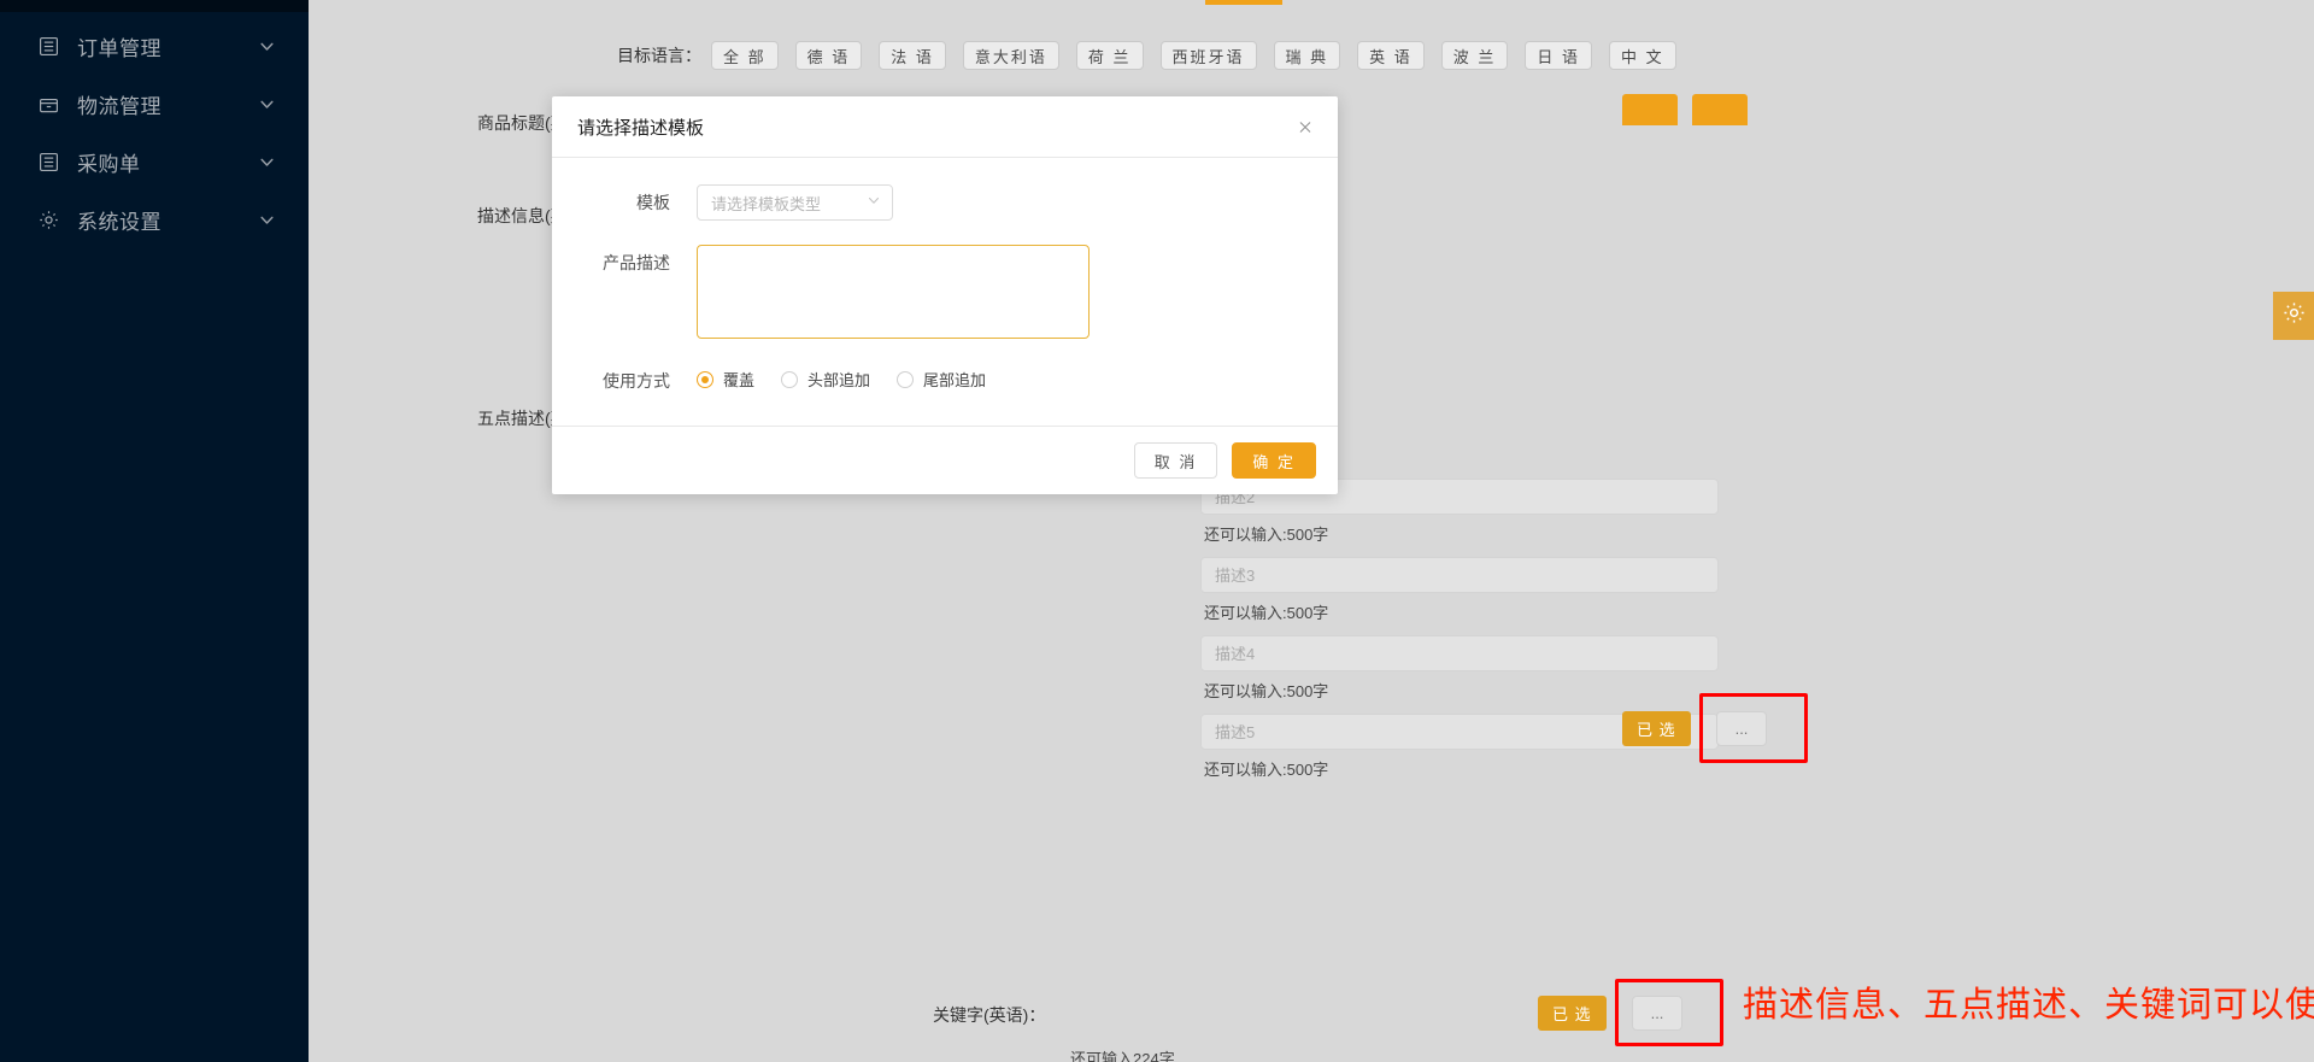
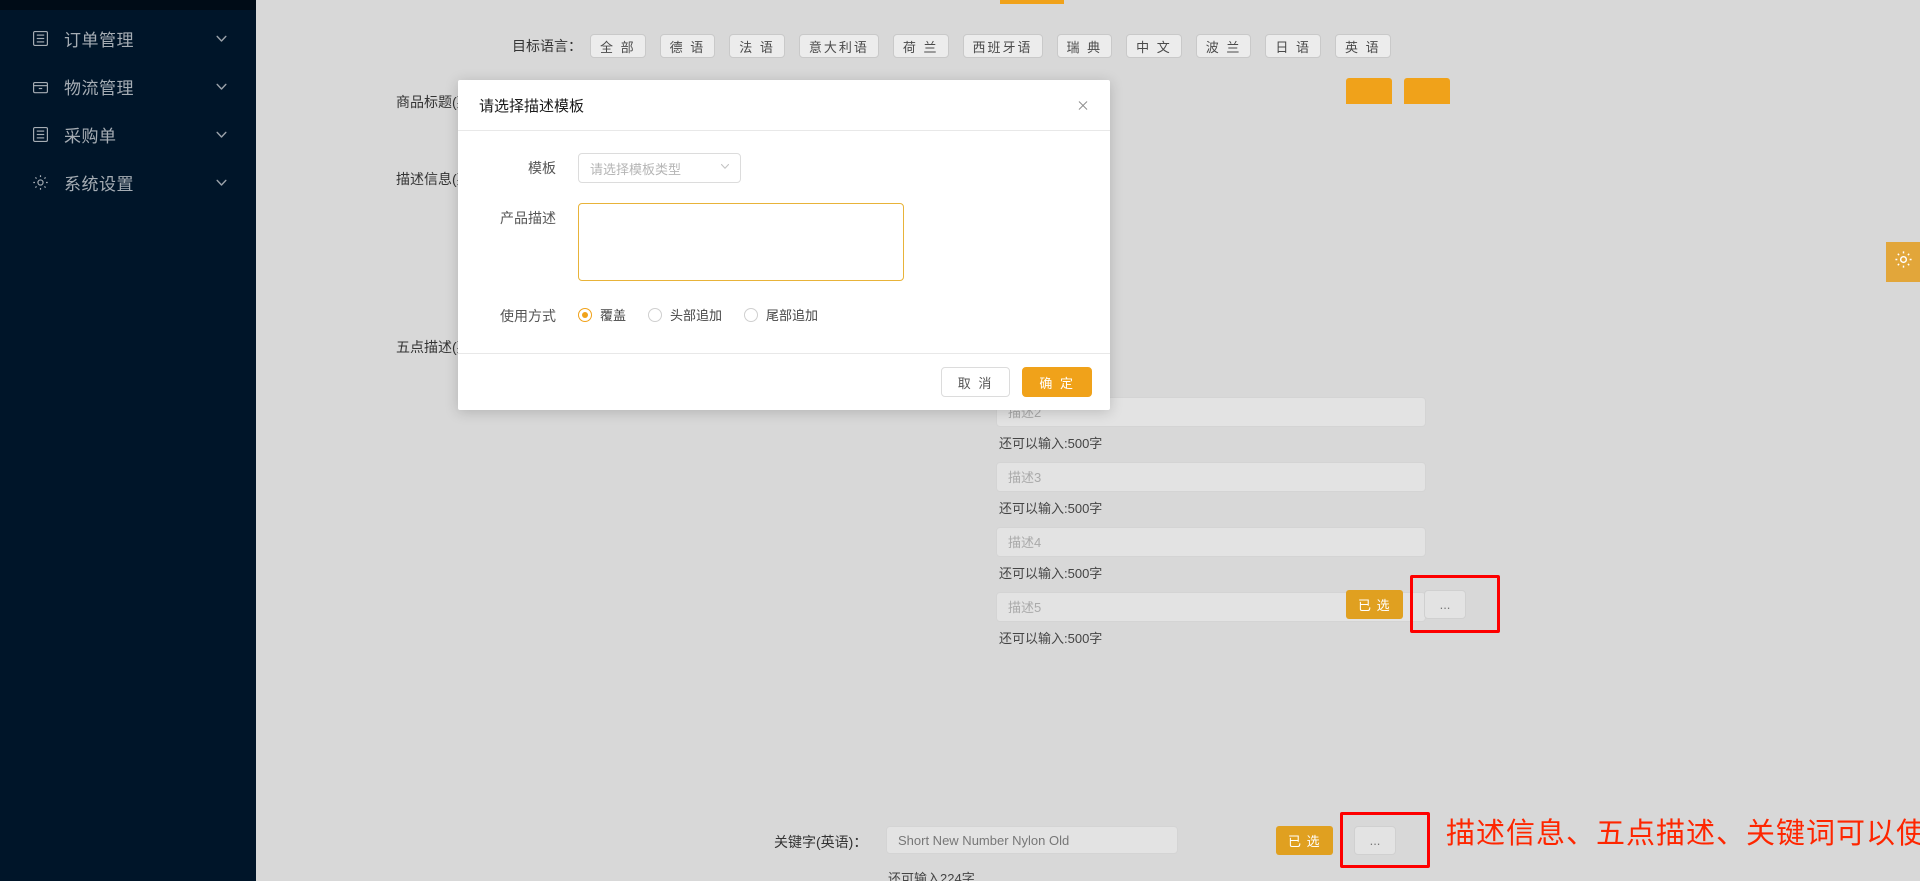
  订单管理
  物流管理
  采购单
  系统设置
  目标语言：
  全 部
  德 语
  法 语
  意大利语
  荷 兰
  西班牙语
  瑞 典
- 英 语
+ 中 文
  波 兰
  日 语
- 中 文
+ 英 语
  商品标题(
  描述信息(
  五点描述(
  描述2
  还可以输入:500字
  描述3
  还可以输入:500字
  描述4
  还可以输入:500字
  描述5
  还可以输入:500字
  已 选
  ...
  关键字(英语)：
+ Short New Number Nylon Old
  已 选
  ...
  还可输入224字
  描述信息、五点描述、关键词可以使
  请选择描述模板
  模板
  请选择模板类型
  产品描述
  使用方式
  覆盖
  头部追加
  尾部追加
  取 消
  确 定
